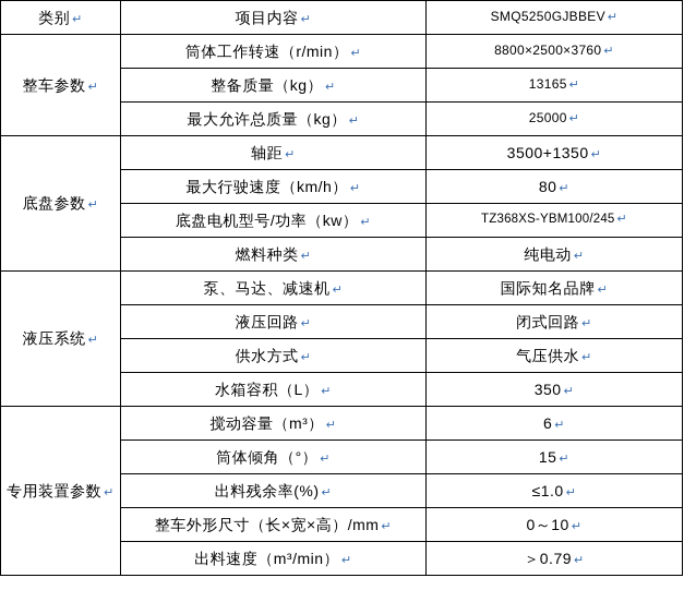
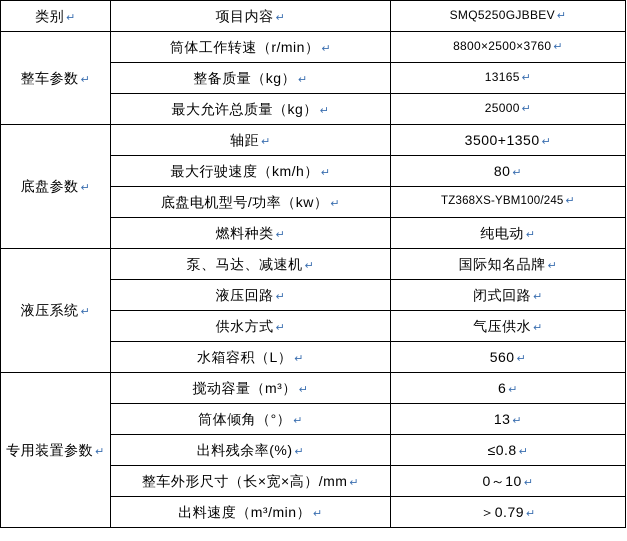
  类别 ↵	项目内容 ↵	SMQ5250GJBBEV ↵
  整车参数 ↵	筒体工作转速（r/min） ↵	8800×2500×3760 ↵
  整备质量（kg） ↵	13165 ↵
  最大允许总质量（kg） ↵	25000 ↵
  底盘参数 ↵	轴距 ↵	3500+1350 ↵
  最大行驶速度（km/h） ↵	80 ↵
  底盘电机型号/功率（kw） ↵	TZ368XS-YBM100/245 ↵
  燃料种类 ↵	纯电动 ↵
  液压系统 ↵	泵、马达、减速机 ↵	国际知名品牌 ↵
  液压回路 ↵	闭式回路 ↵
  供水方式 ↵	气压供水 ↵
- 水箱容积（L） ↵	350 ↵
+ 水箱容积（L） ↵	560 ↵
  专用装置参数 ↵	搅动容量（m³） ↵	6 ↵
- 筒体倾角（°） ↵	15 ↵
+ 筒体倾角（°） ↵	13 ↵
- 出料残余率(%) ↵	≤1.0 ↵
+ 出料残余率(%) ↵	≤0.8 ↵
  整车外形尺寸（长×宽×高）/mm ↵	0～10 ↵
  出料速度（m³/min） ↵	＞0.79 ↵
